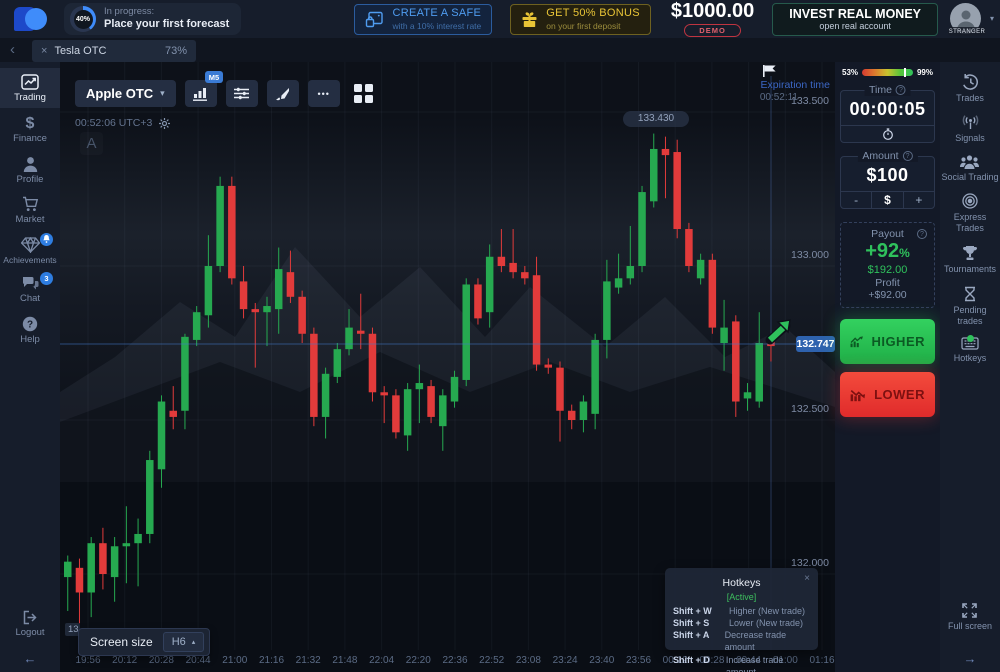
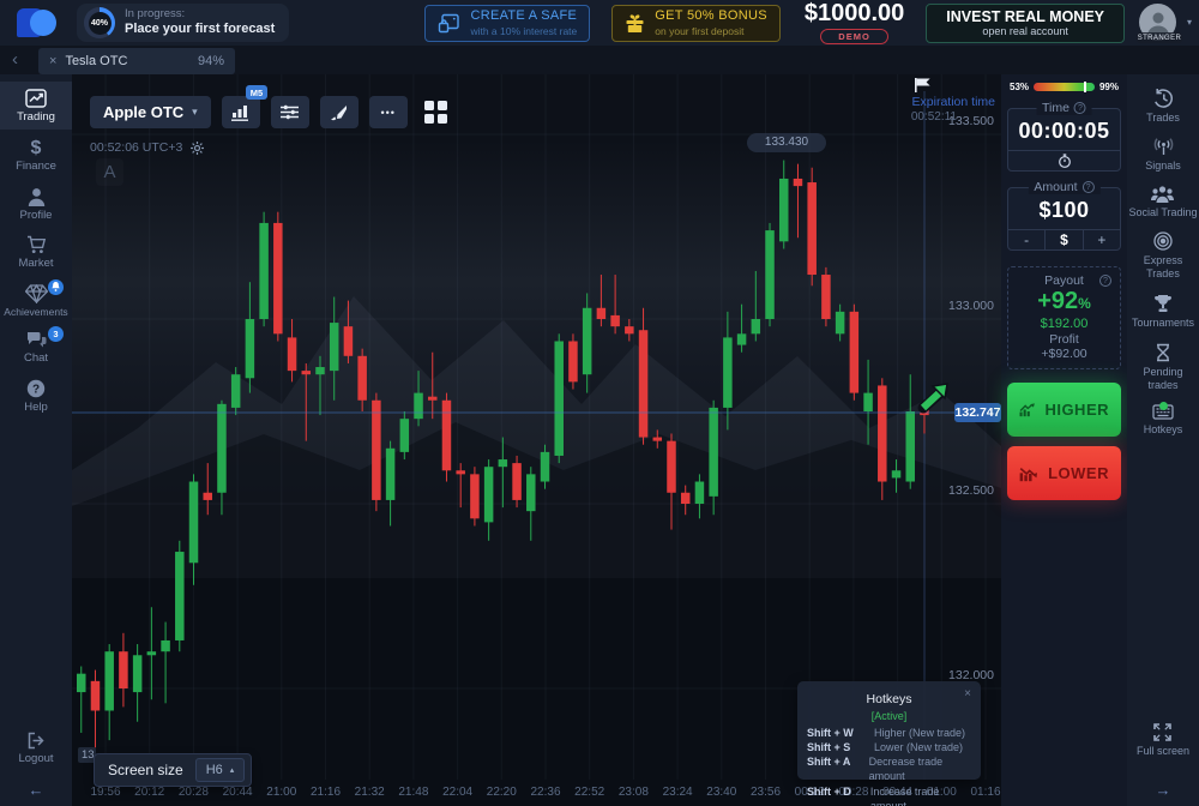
  In progress:
  Place your first forecast
  CREATE A SAFE
  with a 10% interest rate
  GET 50% BONUS
  on your first deposit
  $1000.00
  DEMO
  INVEST REAL MONEY
  open real account
  ▾
  ‹
  ×
  Tesla OTC
- 73%
+ 94%
  Trading
  $
  Finance
  Profile
  Market
  Achievements
  3
  Chat
  ?
  Help
  Logout
  ←
  Apple OTC
  ▾
  M5
  •••
  00:52:06 UTC+3
  A
  133.430
  13
  Expiration time
  00:52:11
  132.747
  Screen size
  H6
  Hotkeys
  ×
  [Active]
  Shift + W
  Higher (New trade)
  Shift + S
  Lower (New trade)
  Shift + A
  Decrease trade amount
  Shift + D
  19:56
  20:12
  20:28
  20:44
  21:00
  21:16
  21:32
  21:48
  22:04
  22:20
  22:36
  22:52
  23:08
  23:24
  23:40
  23:56
  00:12
  00:28
  00:44
  01:00
  01:16
  133.500
  133.000
  132.500
  132.000
  53%
  99%
  Time
  00:00:05
  Amount
  $100
  -
  $
  +
  Payout
  +92%
  $192.00
  Profit
  +$92.00
  HIGHER
  LOWER
  Trades
  Signals
  Social Trading
  Express
  Trades
  Tournaments
  Pending
  trades
  Hotkeys
  Full screen
  →
